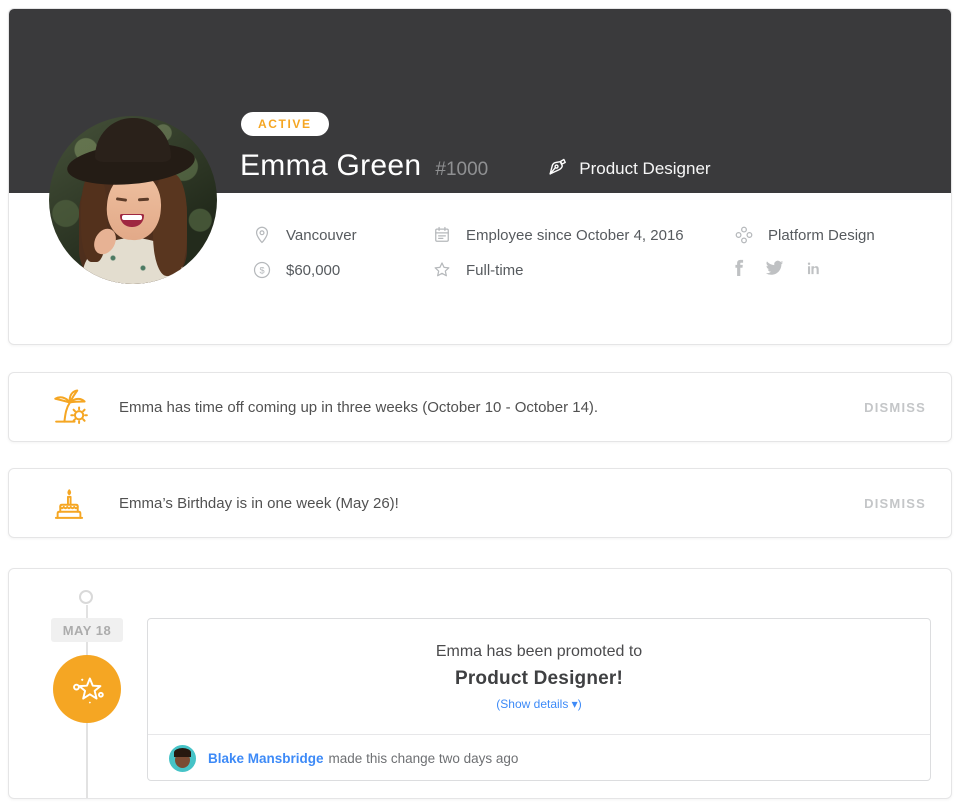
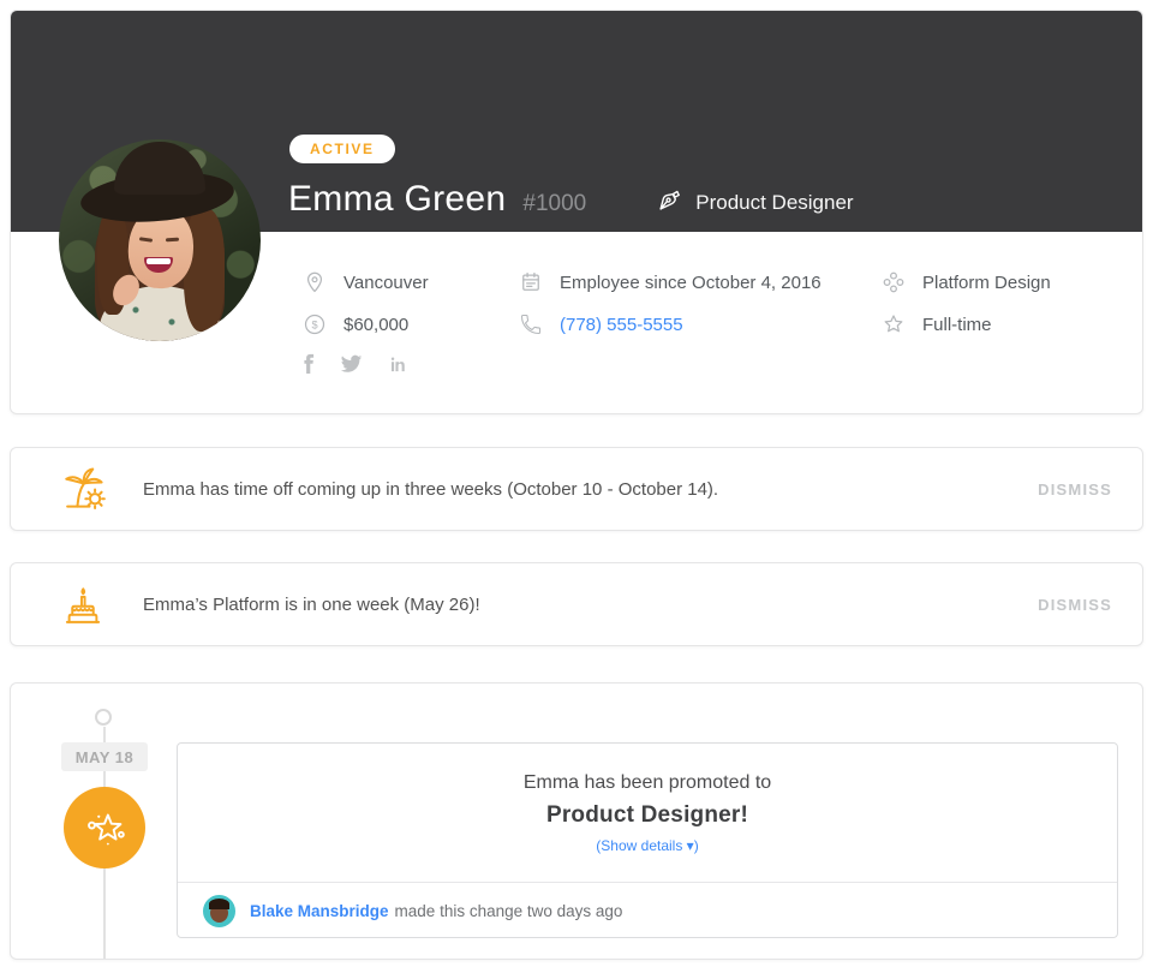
  ACTIVE
  Emma Green
  #1000
  Product Designer
  Vancouver
  Employee since October 4, 2016
  Platform Design
  $
  $60,000
+ (778) 555-5555
  Full-time
  Emma has time off coming up in three weeks (October 10 - October 14).
  DISMISS
- Emma’s Birthday is in one week (May 26)!
+ Emma’s Platform is in one week (May 26)!
  DISMISS
  MAY 18
  Emma has been promoted to
  Product Designer!
  (Show details ▾)
  Blake Mansbridge
  made this change two days ago
